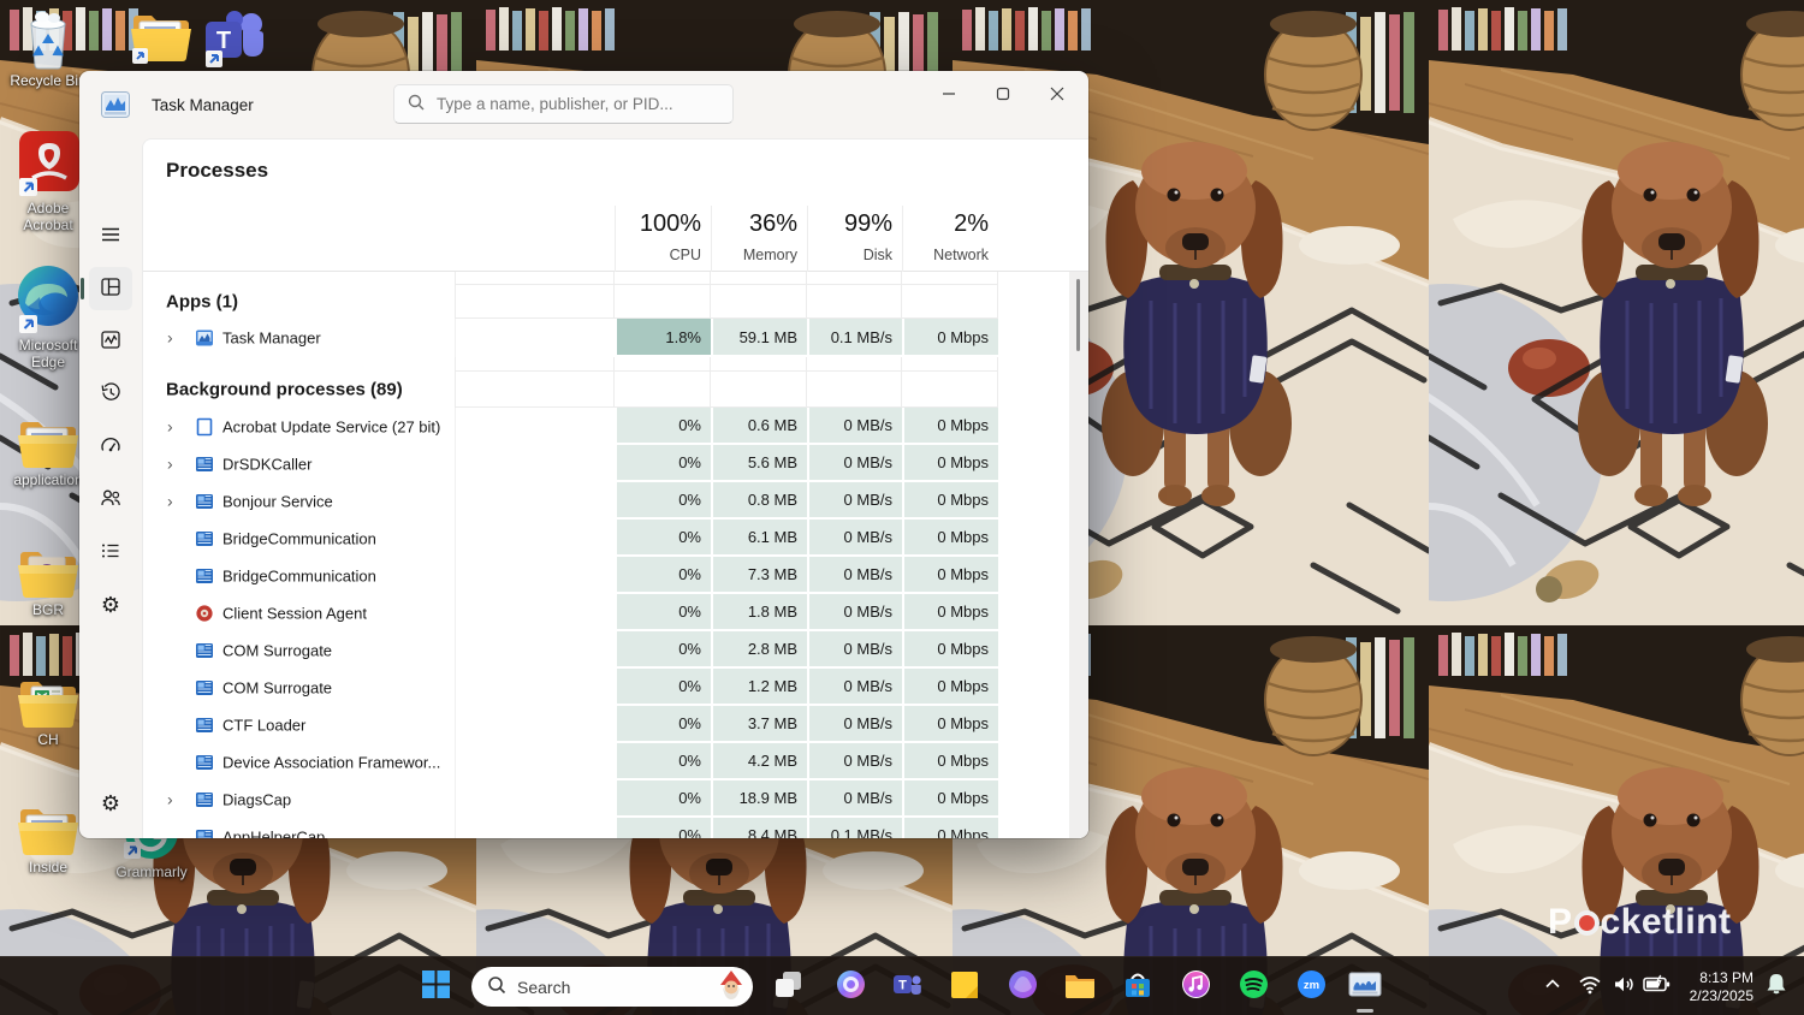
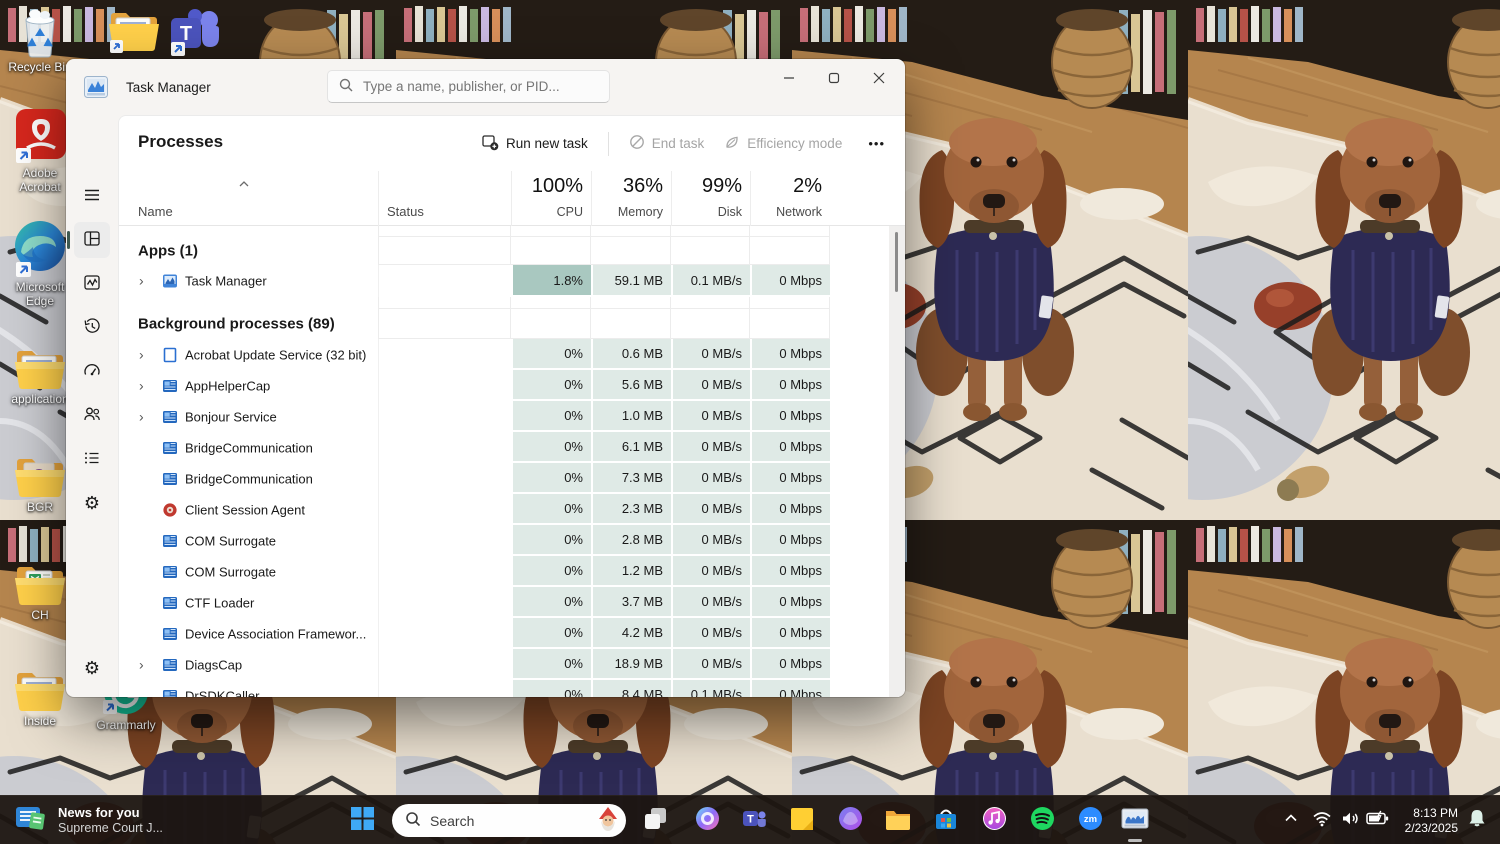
- P
- cketlint
  Recycle Bi
  T
  Adobe Acrobat
  Microsoft Edge
  applicatio
  BGR
  CH
  Inside
  Grammarly
  Task Manager
  Type a name, publisher, or PID...
  ⚙
  ⚙
  Processes
+ Run new task
+ End task
+ Efficiency mode
+ •••
+ Name
+ Status
  100%
  CPU
  36%
  Memory
  99%
  Disk
  2%
  Network
  Apps (1)
  ›
  Task Manager
  1.8%
  59.1 MB
  0.1 MB/s
  0 Mbps
  Background processes (89)
  ›
- Acrobat Update Service (27 bit)
+ Acrobat Update Service (32 bit)
  0%
  0.6 MB
  0 MB/s
  0 Mbps
  ›
- DrSDKCaller
+ AppHelperCap
  0%
  5.6 MB
  0 MB/s
  0 Mbps
  ›
  Bonjour Service
  0%
- 0.8 MB
+ 1.0 MB
  0 MB/s
  0 Mbps
  BridgeCommunication
  0%
  6.1 MB
  0 MB/s
  0 Mbps
  BridgeCommunication
  0%
  7.3 MB
  0 MB/s
  0 Mbps
  Client Session Agent
  0%
- 1.8 MB
+ 2.3 MB
  0 MB/s
  0 Mbps
  COM Surrogate
  0%
  2.8 MB
  0 MB/s
  0 Mbps
  COM Surrogate
  0%
  1.2 MB
  0 MB/s
  0 Mbps
  CTF Loader
  0%
  3.7 MB
  0 MB/s
  0 Mbps
  Device Association Framewor...
  0%
  4.2 MB
  0 MB/s
  0 Mbps
  ›
  DiagsCap
  0%
  18.9 MB
  0 MB/s
  0 Mbps
- AppHelperCap
+ DrSDKCaller
  0%
  8.4 MB
  0.1 MB/s
  0 Mbps
+ News for you
+ Supreme Court J...
  Search
  T
  zm
  8:13 PM
  2/23/2025
